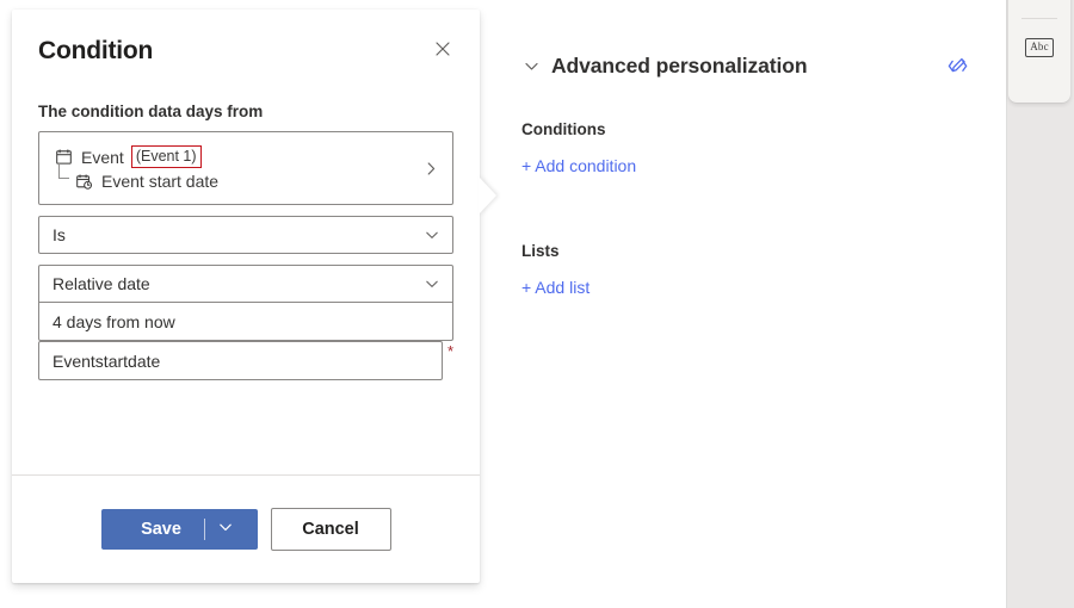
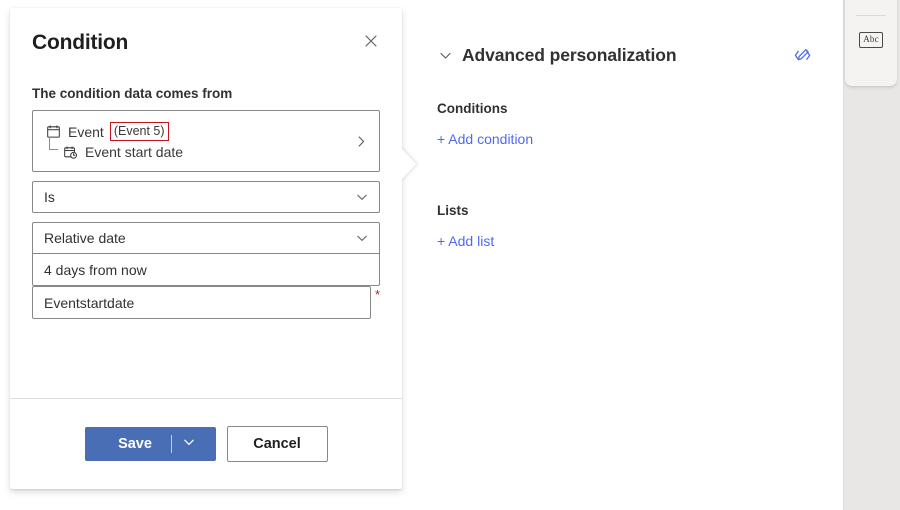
  Abc
  Advanced personalization
  Conditions
  + Add condition
  Lists
  + Add list
  Condition
- The condition data days from
+ The condition data comes from
  Event
- (Event 1)
+ (Event 5)
  Event start date
  Is
  Relative date
  4 days from now
  Eventstartdate
  *
  Save
  Cancel
